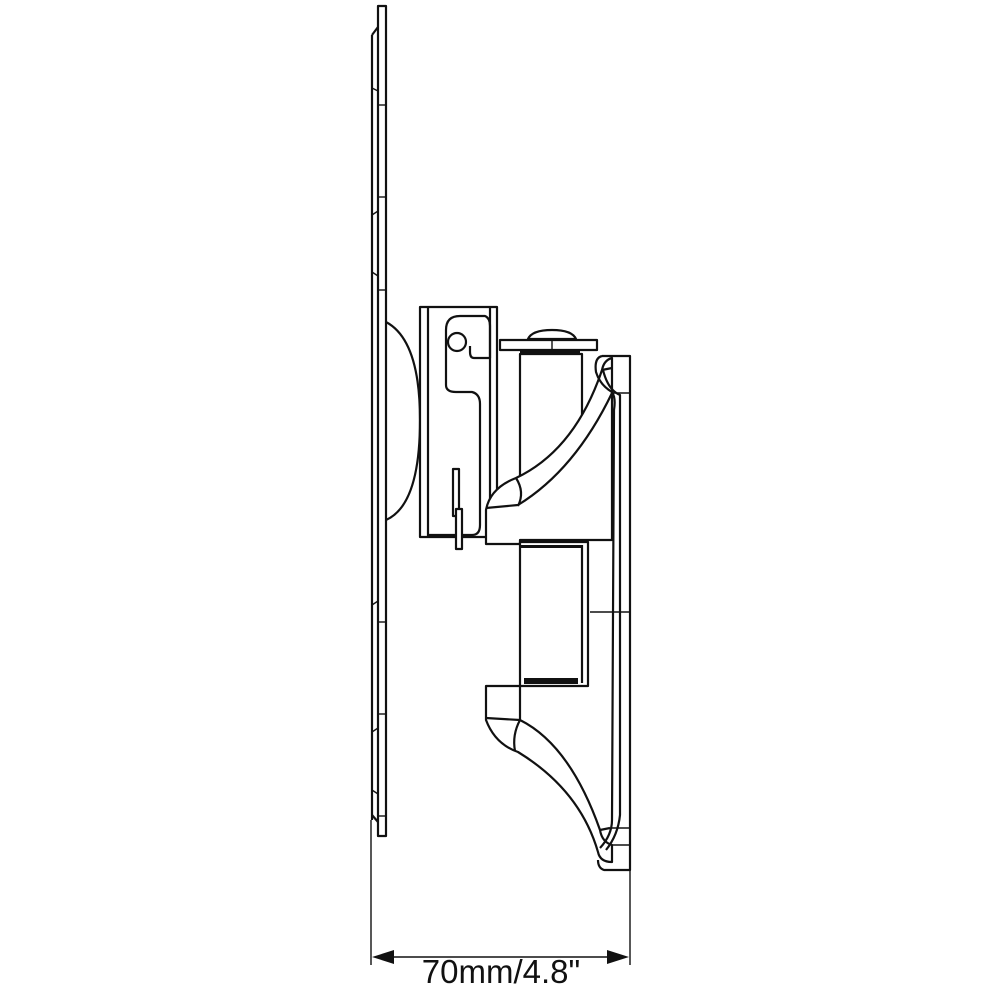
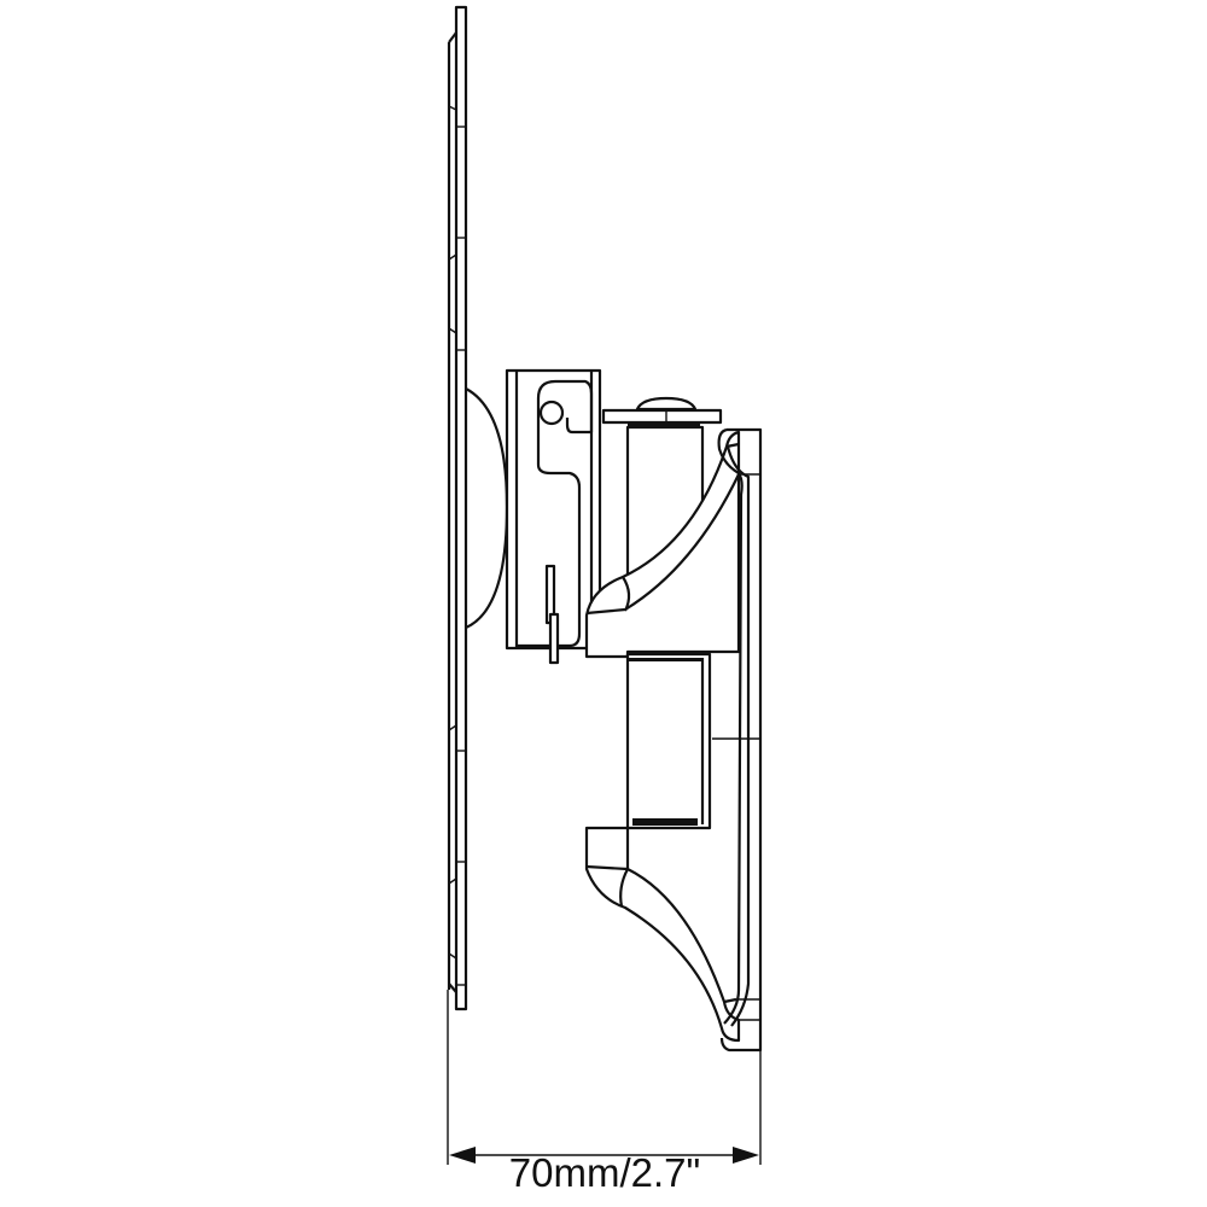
- 70mm/4.8"
+ 70mm/2.7"
